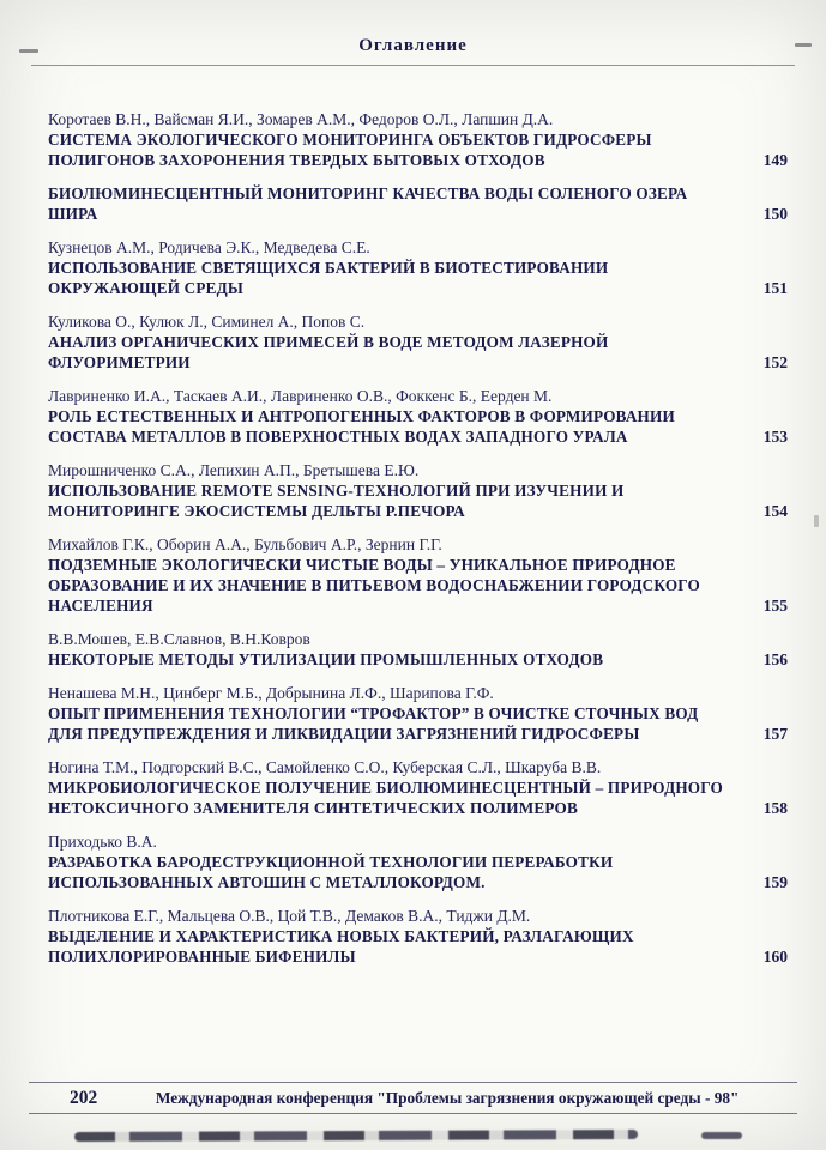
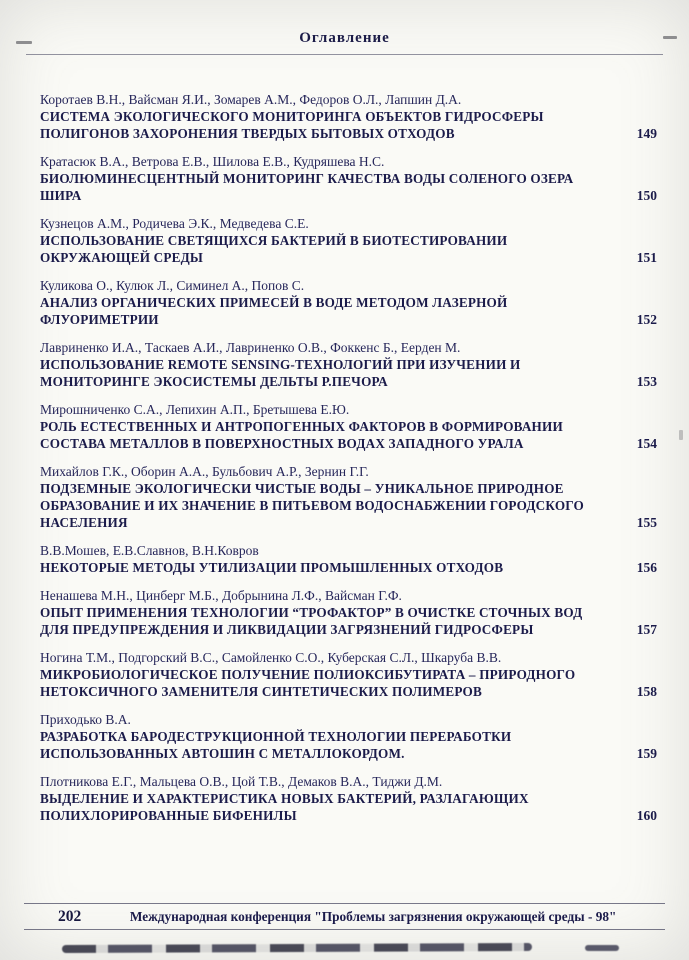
  Оглавление
  Коротаев В.Н., Вайсман Я.И., Зомарев А.М., Федоров О.Л., Лапшин Д.А.
  СИСТЕМА ЭКОЛОГИЧЕСКОГО МОНИТОРИНГА ОБЪЕКТОВ ГИДРОСФЕРЫ ПОЛИГОНОВ ЗАХОРОНЕНИЯ ТВЕРДЫХ БЫТОВЫХ ОТХОДОВ
  149
+ Кратасюк В.А., Ветрова Е.В., Шилова Е.В., Кудряшева Н.С.
  БИОЛЮМИНЕСЦЕНТНЫЙ МОНИТОРИНГ КАЧЕСТВА ВОДЫ СОЛЕНОГО ОЗЕРА ШИРА
  150
  Кузнецов А.М., Родичева Э.К., Медведева С.Е.
  ИСПОЛЬЗОВАНИЕ СВЕТЯЩИХСЯ БАКТЕРИЙ В БИОТЕСТИРОВАНИИ ОКРУЖАЮЩЕЙ СРЕДЫ
  151
  Куликова О., Кулюк Л., Симинел А., Попов С.
  АНАЛИЗ ОРГАНИЧЕСКИХ ПРИМЕСЕЙ В ВОДЕ МЕТОДОМ ЛАЗЕРНОЙ ФЛУОРИМЕТРИИ
  152
  Лавриненко И.А., Таскаев А.И., Лавриненко О.В., Фоккенс Б., Еерден М.
- РОЛЬ ЕСТЕСТВЕННЫХ И АНТРОПОГЕННЫХ ФАКТОРОВ В ФОРМИРОВАНИИ СОСТАВА МЕТАЛЛОВ В ПОВЕРХНОСТНЫХ ВОДАХ ЗАПАДНОГО УРАЛА
+ ИСПОЛЬЗОВАНИЕ REMOTE SENSING-ТЕХНОЛОГИЙ ПРИ ИЗУЧЕНИИ И МОНИТОРИНГЕ ЭКОСИСТЕМЫ ДЕЛЬТЫ Р.ПЕЧОРА
  153
  Мирошниченко С.А., Лепихин А.П., Бретышева Е.Ю.
- ИСПОЛЬЗОВАНИЕ REMOTE SENSING-ТЕХНОЛОГИЙ ПРИ ИЗУЧЕНИИ И МОНИТОРИНГЕ ЭКОСИСТЕМЫ ДЕЛЬТЫ Р.ПЕЧОРА
+ РОЛЬ ЕСТЕСТВЕННЫХ И АНТРОПОГЕННЫХ ФАКТОРОВ В ФОРМИРОВАНИИ СОСТАВА МЕТАЛЛОВ В ПОВЕРХНОСТНЫХ ВОДАХ ЗАПАДНОГО УРАЛА
  154
  Михайлов Г.К., Оборин А.А., Бульбович А.Р., Зернин Г.Г.
  ПОДЗЕМНЫЕ ЭКОЛОГИЧЕСКИ ЧИСТЫЕ ВОДЫ – УНИКАЛЬНОЕ ПРИРОДНОЕ ОБРАЗОВАНИЕ И ИХ ЗНАЧЕНИЕ В ПИТЬЕВОМ ВОДОСНАБЖЕНИИ ГОРОДСКОГО НАСЕЛЕНИЯ
  155
  В.В.Мошев, Е.В.Славнов, В.Н.Ковров
  НЕКОТОРЫЕ МЕТОДЫ УТИЛИЗАЦИИ ПРОМЫШЛЕННЫХ ОТХОДОВ
  156
- Ненашева М.Н., Цинберг М.Б., Добрынина Л.Ф., Шарипова Г.Ф.
+ Ненашева М.Н., Цинберг М.Б., Добрынина Л.Ф., Вайсман Г.Ф.
  ОПЫТ ПРИМЕНЕНИЯ ТЕХНОЛОГИИ “ТРОФАКТОР” В ОЧИСТКЕ СТОЧНЫХ ВОД ДЛЯ ПРЕДУПРЕЖДЕНИЯ И ЛИКВИДАЦИИ ЗАГРЯЗНЕНИЙ ГИДРОСФЕРЫ
  157
  Ногина Т.М., Подгорский В.С., Самойленко С.О., Куберская С.Л., Шкаруба В.В.
- МИКРОБИОЛОГИЧЕСКОЕ ПОЛУЧЕНИЕ БИОЛЮМИНЕСЦЕНТНЫЙ – ПРИРОДНОГО НЕТОКСИЧНОГО ЗАМЕНИТЕЛЯ СИНТЕТИЧЕСКИХ ПОЛИМЕРОВ
+ МИКРОБИОЛОГИЧЕСКОЕ ПОЛУЧЕНИЕ ПОЛИОКСИБУТИРАТА – ПРИРОДНОГО НЕТОКСИЧНОГО ЗАМЕНИТЕЛЯ СИНТЕТИЧЕСКИХ ПОЛИМЕРОВ
  158
  Приходько В.А.
  РАЗРАБОТКА БАРОДЕСТРУКЦИОННОЙ ТЕХНОЛОГИИ ПЕРЕРАБОТКИ ИСПОЛЬЗОВАННЫХ АВТОШИН С МЕТАЛЛОКОРДОМ.
  159
  Плотникова Е.Г., Мальцева О.В., Цой Т.В., Демаков В.А., Тиджи Д.М.
  ВЫДЕЛЕНИЕ И ХАРАКТЕРИСТИКА НОВЫХ БАКТЕРИЙ, РАЗЛАГАЮЩИХ ПОЛИХЛОРИРОВАННЫЕ БИФЕНИЛЫ
  160
  202
  Международная конференция "Проблемы загрязнения окружающей среды - 98"
